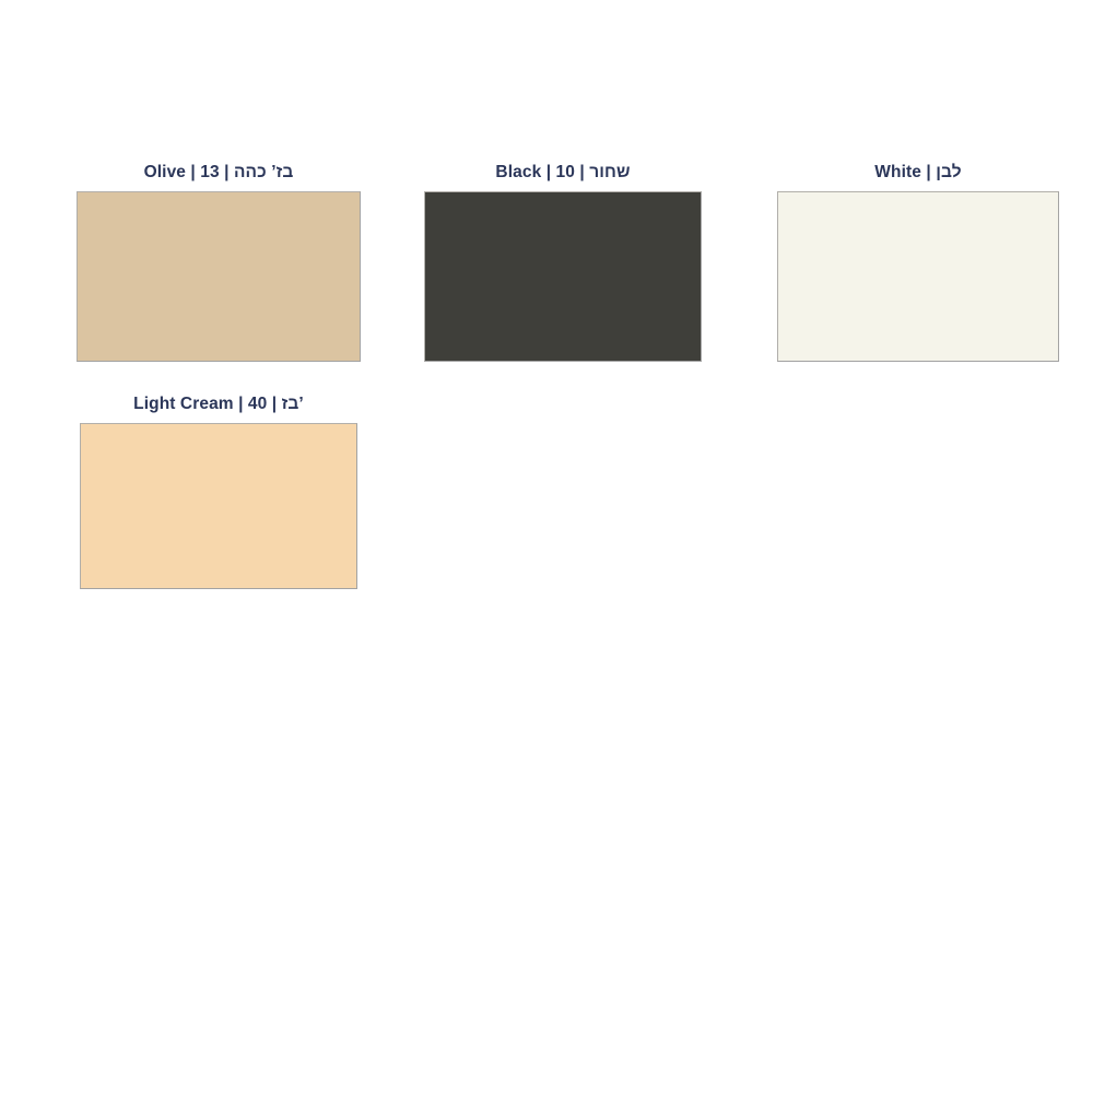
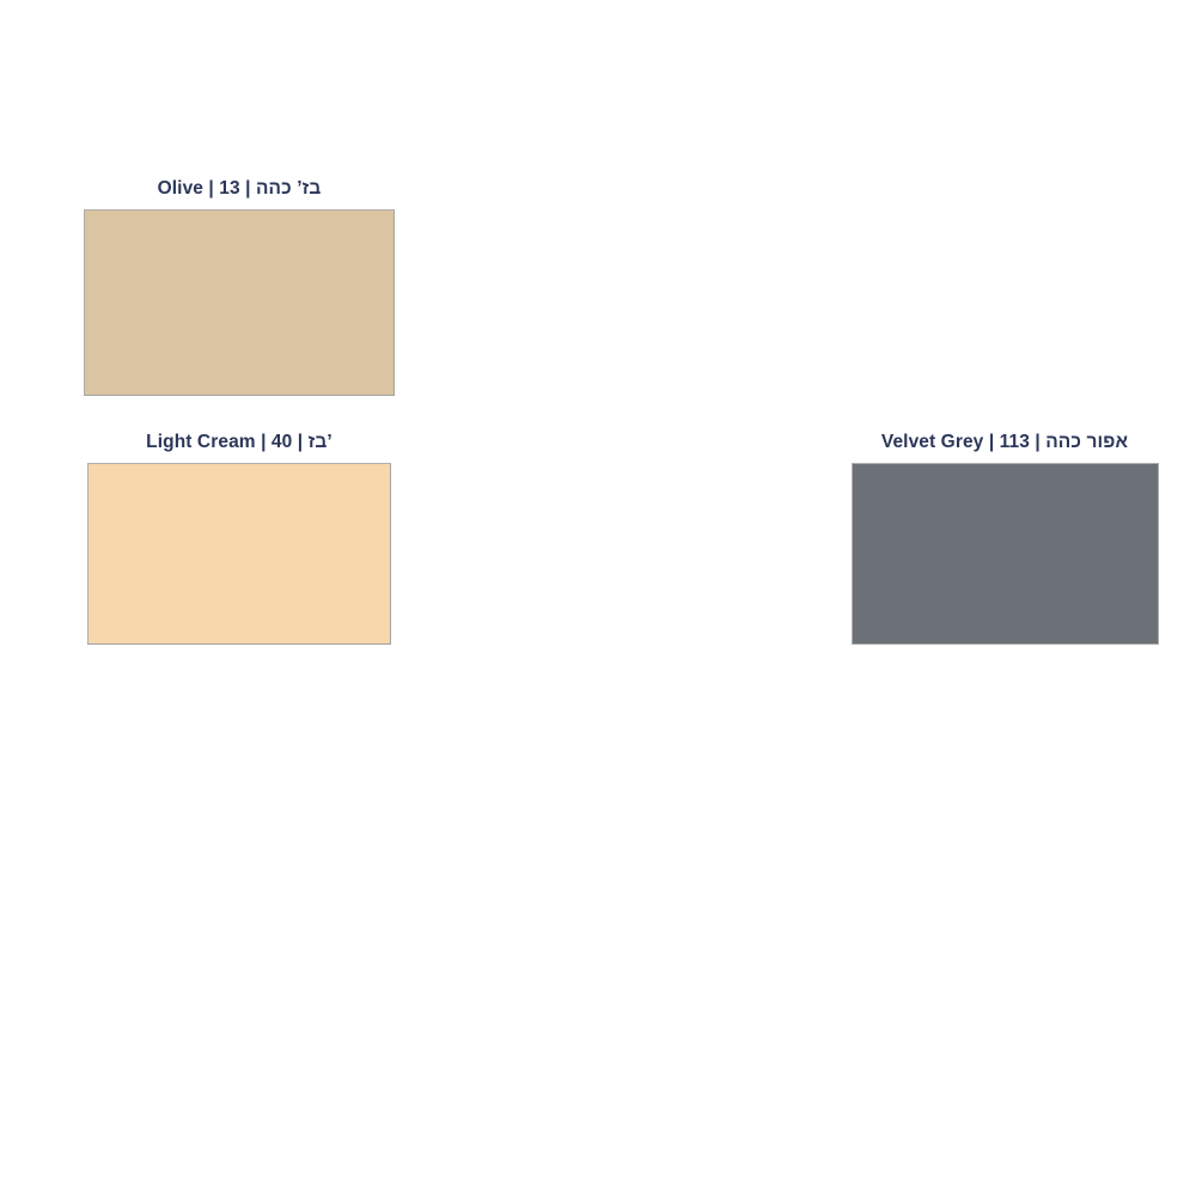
  Olive | 13 | בז’ כהה
- Black | 10 | שחור
- White | לבן
  Light Cream | 40 | בז’
+ Velvet Grey | 113 | אפור כהה
